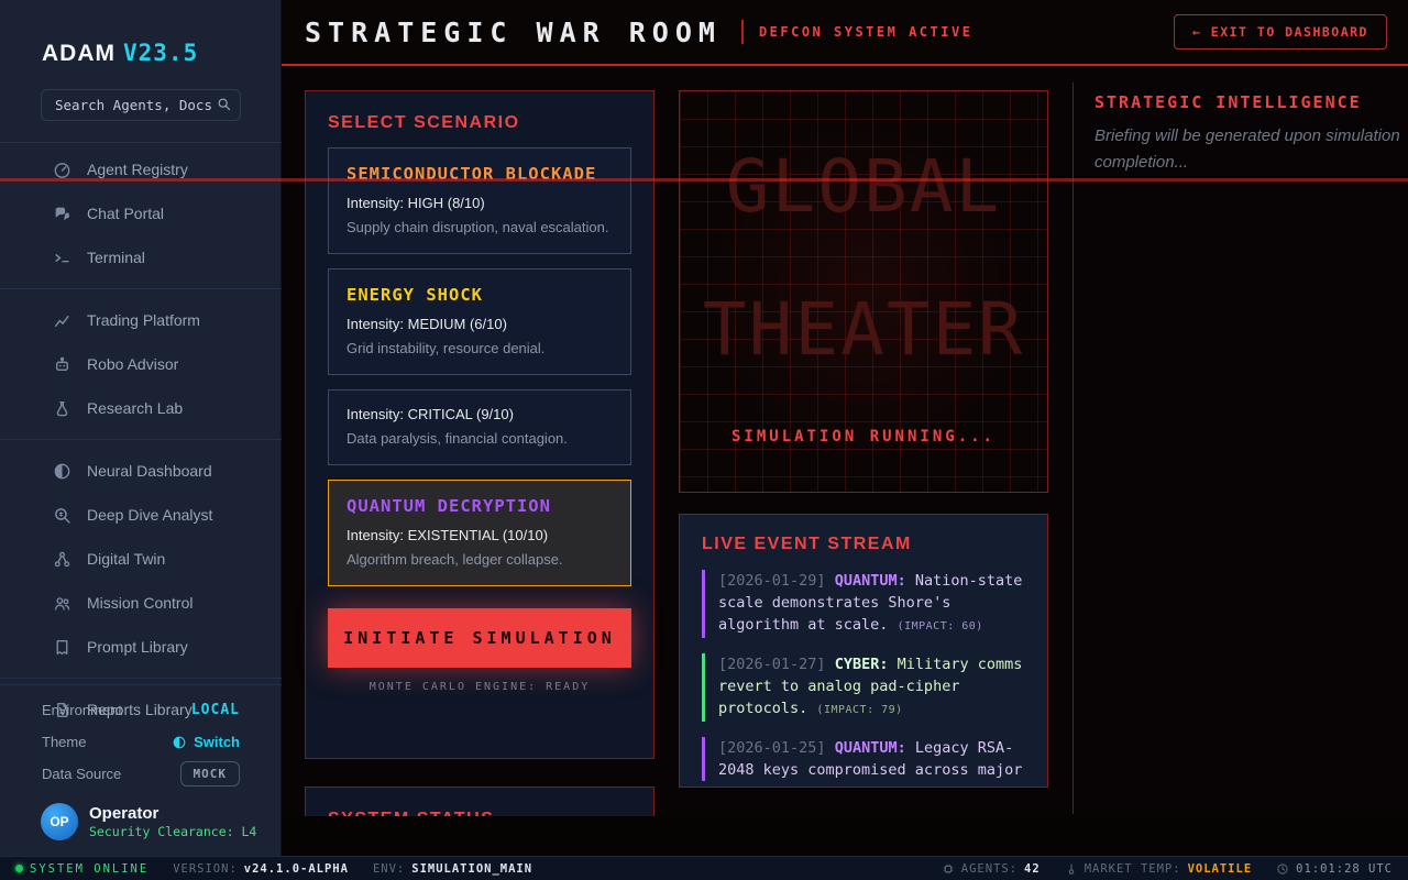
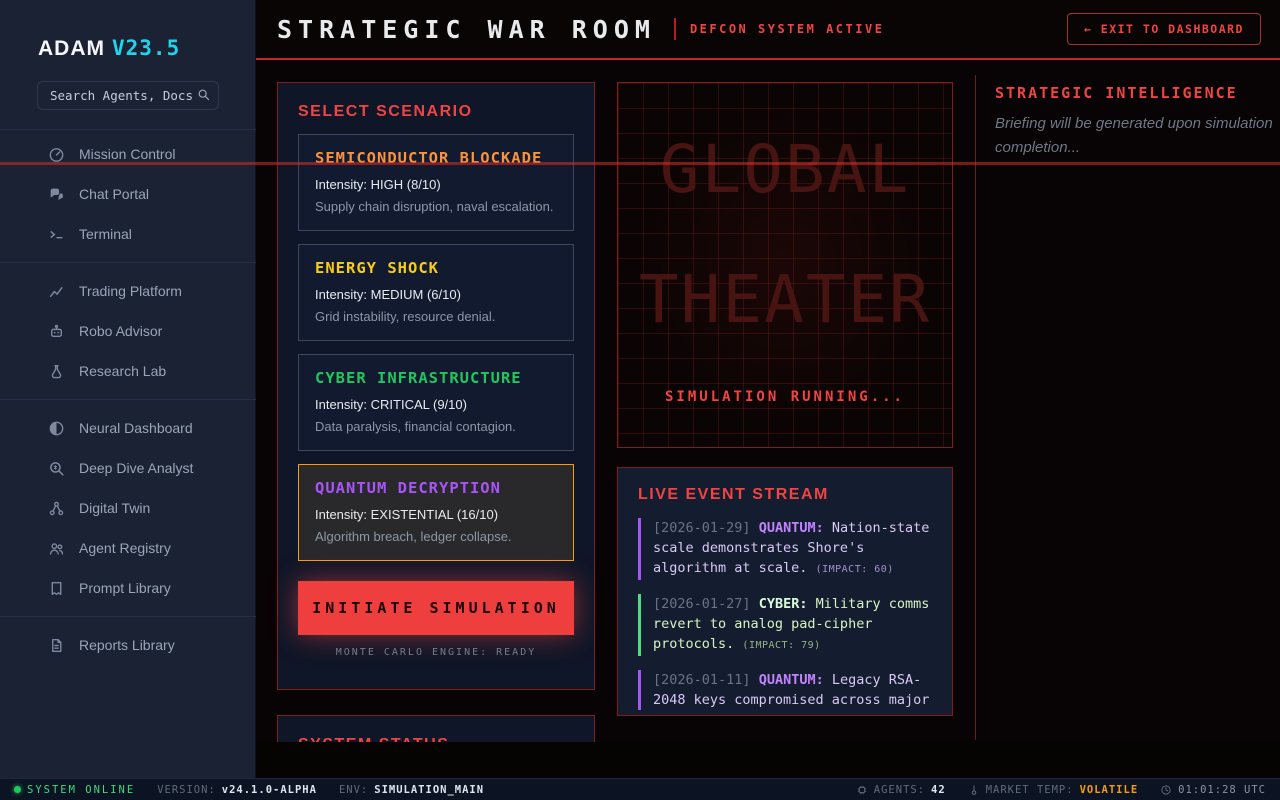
  ADAM V23.5
  Search Agents, Docs
- Agent Registry
+ Mission Control
  Chat Portal
  Terminal
  Trading Platform
  Robo Advisor
  Research Lab
  Neural Dashboard
  Deep Dive Analyst
  Digital Twin
- Mission Control
+ Agent Registry
  Prompt Library
  Reports Library
- Environment
- LOCAL
- Theme
- Switch
- Data Source
- MOCK
- OP
- Operator
- Security Clearance: L4
  STRATEGIC WAR ROOM
  DEFCON SYSTEM ACTIVE
  ← EXIT TO DASHBOARD
  SELECT SCENARIO
  SEMICONDUCTOR BLOCKADE
  Intensity: HIGH (8/10)
  Supply chain disruption, naval escalation.
  ENERGY SHOCK
  Intensity: MEDIUM (6/10)
  Grid instability, resource denial.
+ CYBER INFRASTRUCTURE
  Intensity: CRITICAL (9/10)
  Data paralysis, financial contagion.
  QUANTUM DECRYPTION
- Intensity: EXISTENTIAL (10/10)
+ Intensity: EXISTENTIAL (16/10)
  Algorithm breach, ledger collapse.
  INITIATE SIMULATION
  MONTE CARLO ENGINE: READY
  GLOBAL
  THEATER
  SIMULATION RUNNING...
  LIVE EVENT STREAM
  [2026-01-29] QUANTUM: Nation-state scale demonstrates Shore's algorithm at scale. (IMPACT: 60)
  [2026-01-27] CYBER: Military comms revert to analog pad-cipher protocols. (IMPACT: 79)
- [2026-01-25] QUANTUM: Legacy RSA-2048 keys compromised across major
+ [2026-01-11] QUANTUM: Legacy RSA-2048 keys compromised across major
  STRATEGIC INTELLIGENCE
  Briefing will be generated upon simulation completion...
  SYSTEM ONLINE
  VERSION:
  v24.1.0-ALPHA
  ENV:
  SIMULATION_MAIN
  AGENTS:
  42
  MARKET TEMP:
  VOLATILE
  01:01:28 UTC
